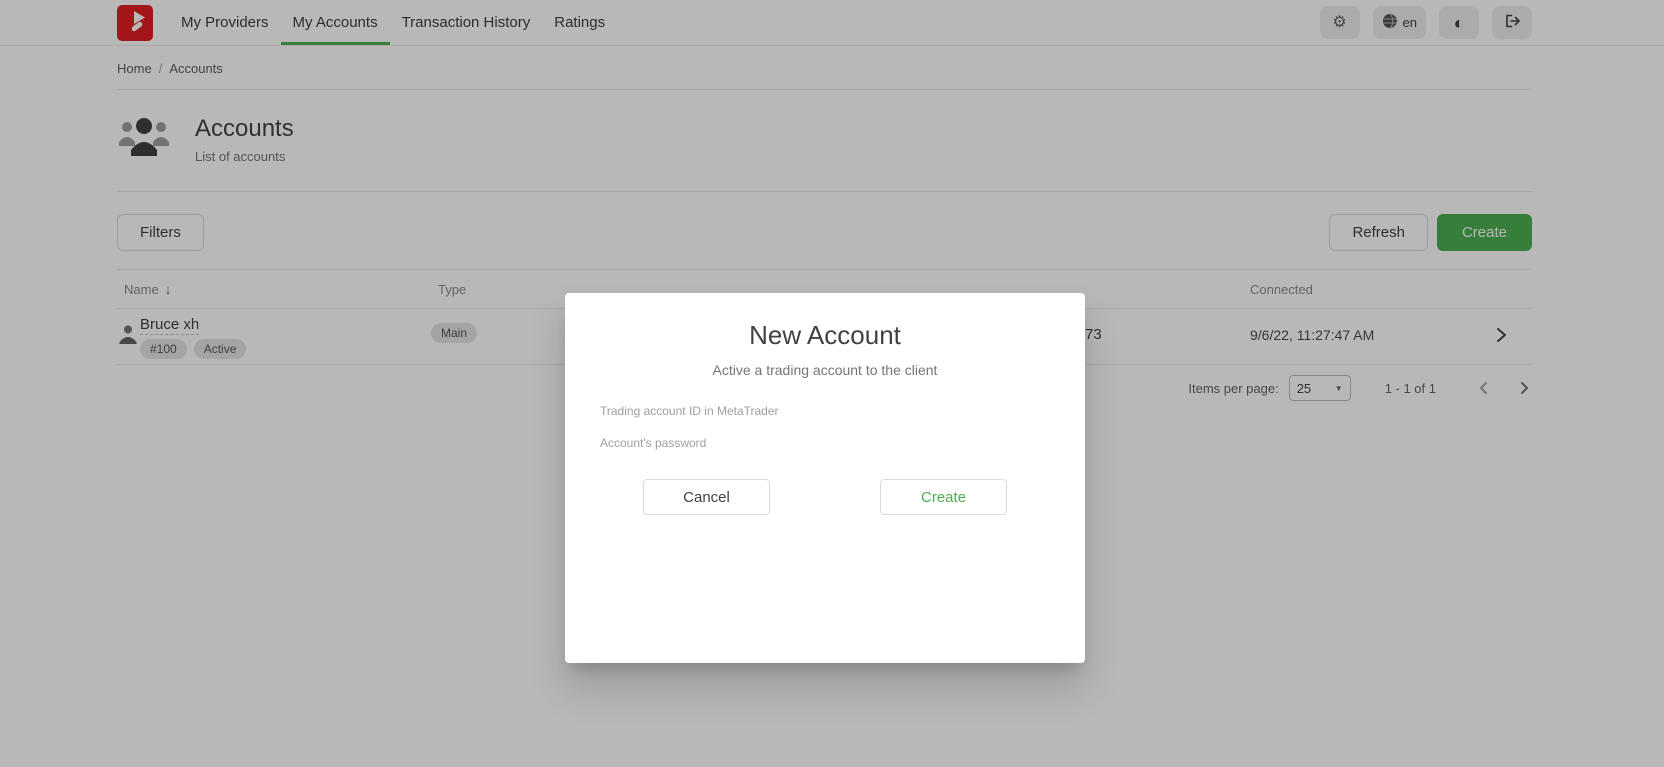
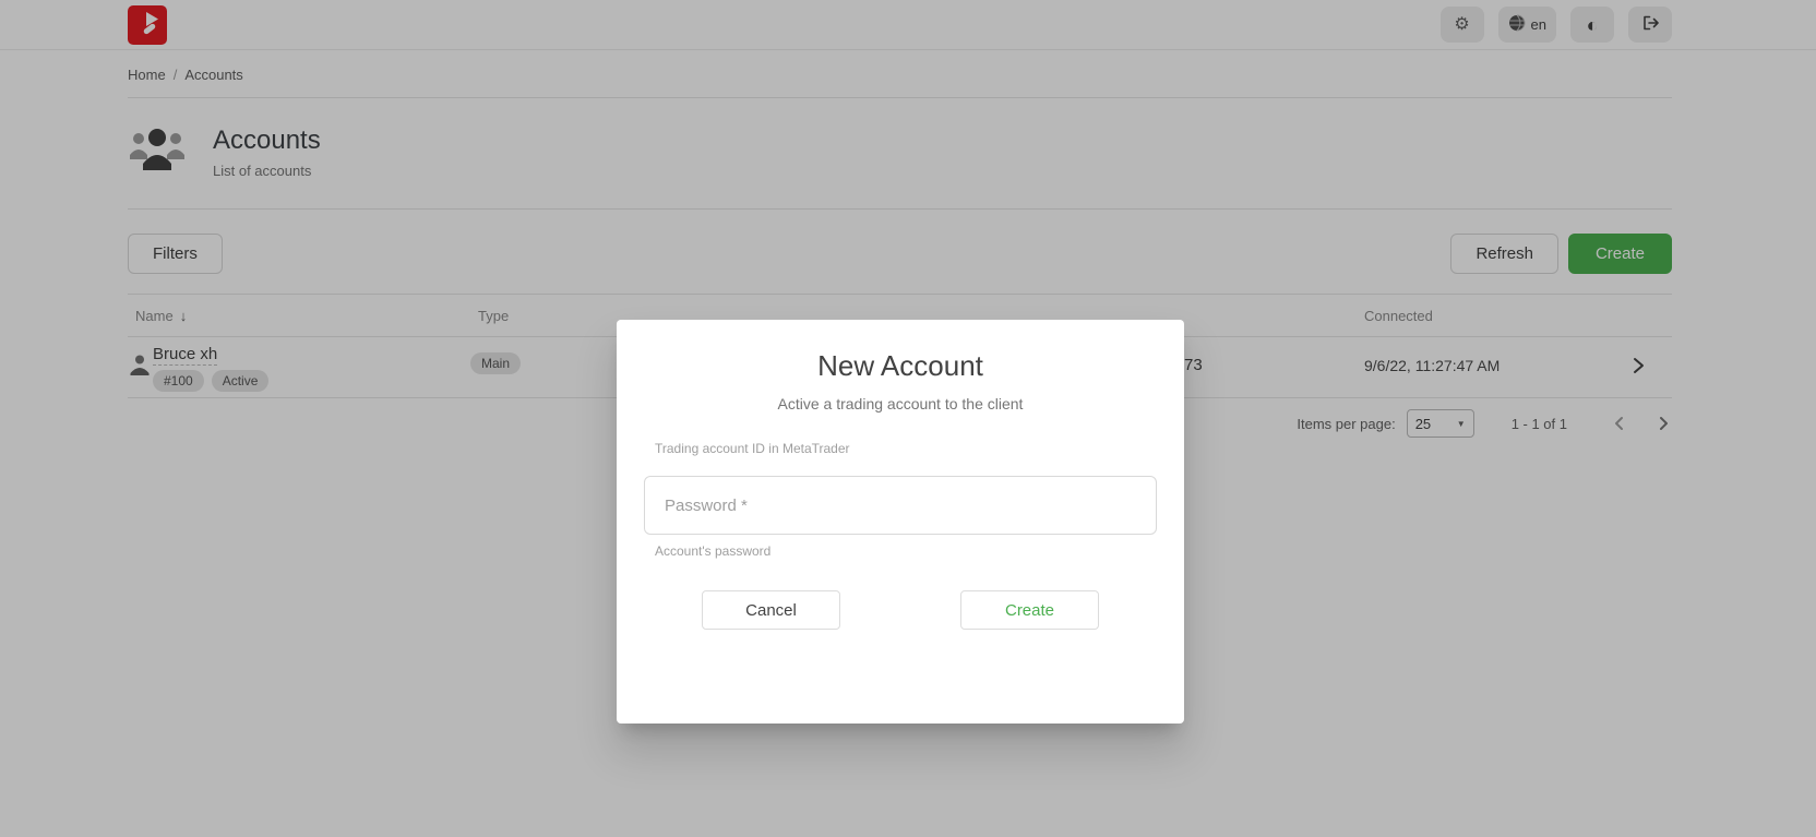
- My Providers
- My Accounts
- Transaction History
- Ratings
  ⚙
  en
  ◐
  Home
  /
  Accounts
  Accounts
  List of accounts
  Filters
  Refresh
  Create
  Name
  ↓
  Type
  Connected
  Bruce xh
  #100
  Active
  Main
  73
  9/6/22, 11:27:47 AM
  Items per page:
  25
  ▼
  1 - 1 of 1
  New Account
  Active a trading account to the client
  Trading account ID in MetaTrader
+ Password *
  Account's password
  Cancel
  Create
